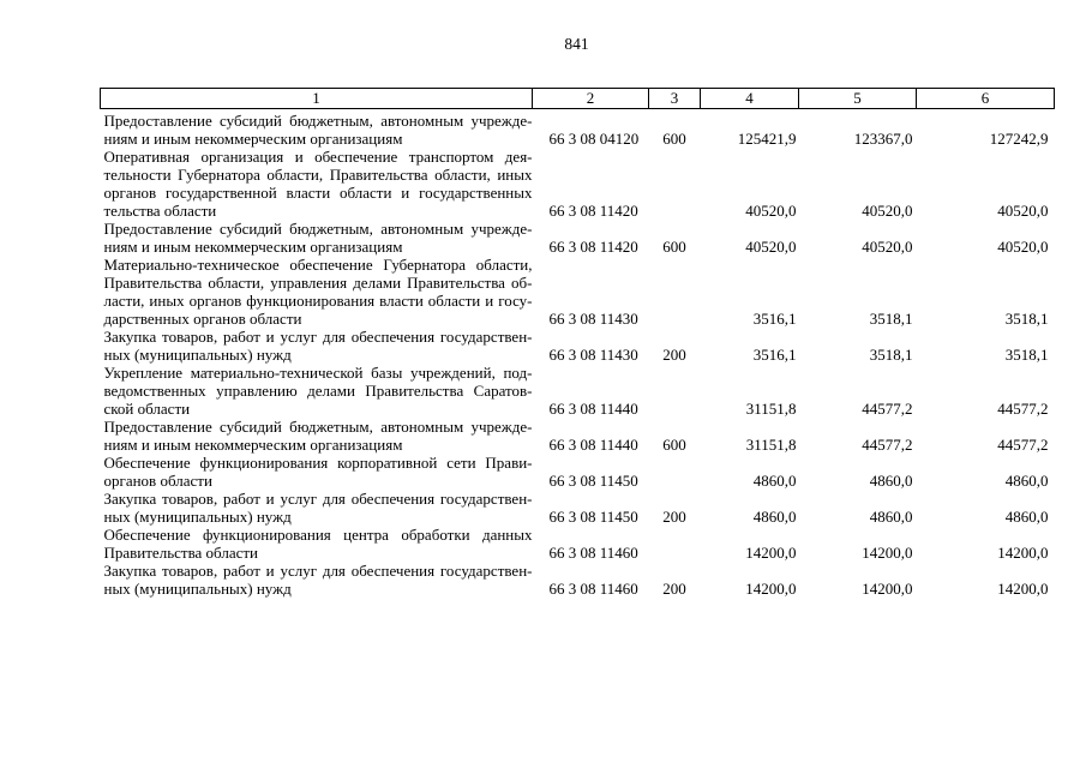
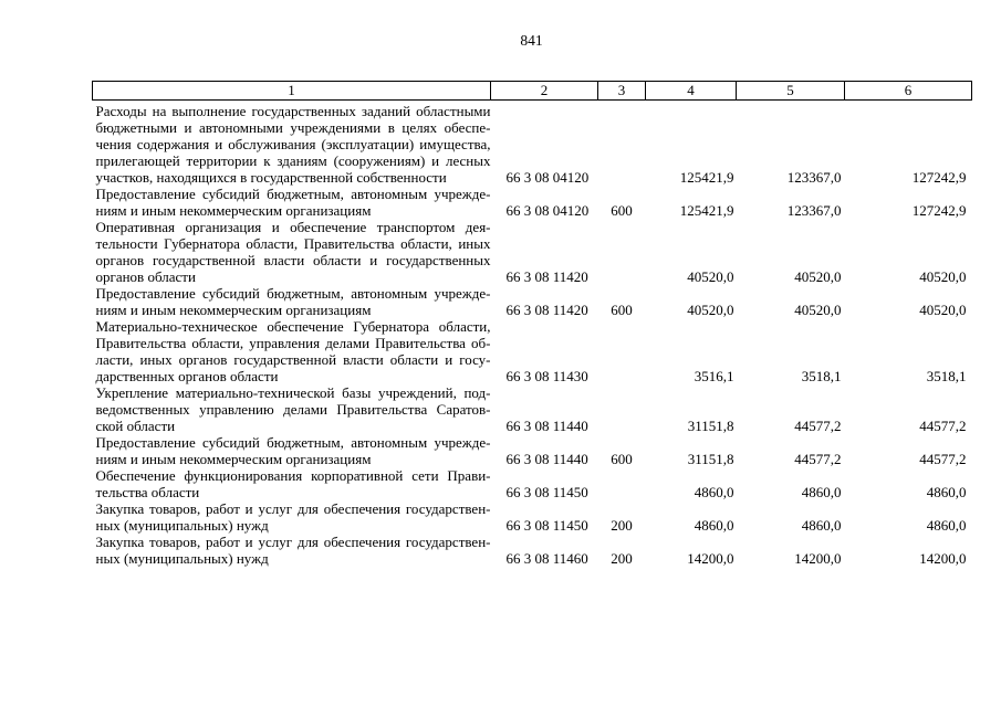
  841
  1	2	3	4	5	6
+ Расходы на выполнение государственных заданий областнымибюджетными и автономными учреждениями в целях обеспе-чения содержания и обслуживания (эксплуатации) имущества,прилегающей территории к зданиям (сооружениям) и лесныхучастков, находящихся в государственной собственности	66 3 08 04120		125421,9	123367,0	127242,9
  Предоставление субсидий бюджетным, автономным учрежде-ниям и иным некоммерческим организациям	66 3 08 04120	600	125421,9	123367,0	127242,9
- Оперативная организация и обеспечение транспортом дея-тельности Губернатора области, Правительства области, иныхорганов государственной власти области и государственныхтельства области	66 3 08 11420		40520,0	40520,0	40520,0
+ Оперативная организация и обеспечение транспортом дея-тельности Губернатора области, Правительства области, иныхорганов государственной власти области и государственныхорганов области	66 3 08 11420		40520,0	40520,0	40520,0
  Предоставление субсидий бюджетным, автономным учрежде-ниям и иным некоммерческим организациям	66 3 08 11420	600	40520,0	40520,0	40520,0
- Материально-техническое обеспечение Губернатора области,Правительства области, управления делами Правительства об-ласти, иных органов функционирования власти области и госу-дарственных органов области	66 3 08 11430		3516,1	3518,1	3518,1
+ Материально-техническое обеспечение Губернатора области,Правительства области, управления делами Правительства об-ласти, иных органов государственной власти области и госу-дарственных органов области	66 3 08 11430		3516,1	3518,1	3518,1
- Закупка товаров, работ и услуг для обеспечения государствен-ных (муниципальных) нужд	66 3 08 11430	200	3516,1	3518,1	3518,1
  Укрепление материально-технической базы учреждений, под-ведомственных управлению делами Правительства Саратов-ской области	66 3 08 11440		31151,8	44577,2	44577,2
  Предоставление субсидий бюджетным, автономным учрежде-ниям и иным некоммерческим организациям	66 3 08 11440	600	31151,8	44577,2	44577,2
- Обеспечение функционирования корпоративной сети Прави-органов области	66 3 08 11450		4860,0	4860,0	4860,0
+ Обеспечение функционирования корпоративной сети Прави-тельства области	66 3 08 11450		4860,0	4860,0	4860,0
  Закупка товаров, работ и услуг для обеспечения государствен-ных (муниципальных) нужд	66 3 08 11450	200	4860,0	4860,0	4860,0
- Обеспечение функционирования центра обработки данныхПравительства области	66 3 08 11460		14200,0	14200,0	14200,0
  Закупка товаров, работ и услуг для обеспечения государствен-ных (муниципальных) нужд	66 3 08 11460	200	14200,0	14200,0	14200,0
